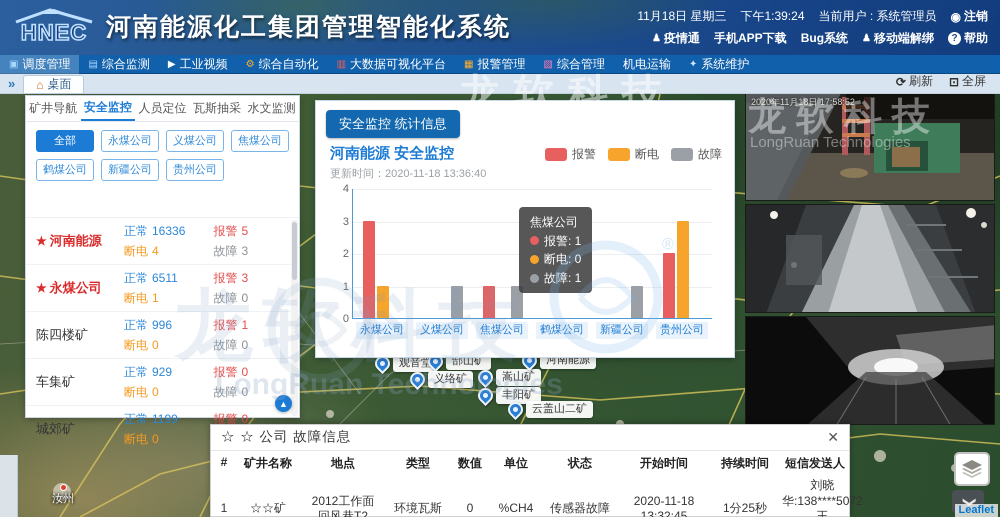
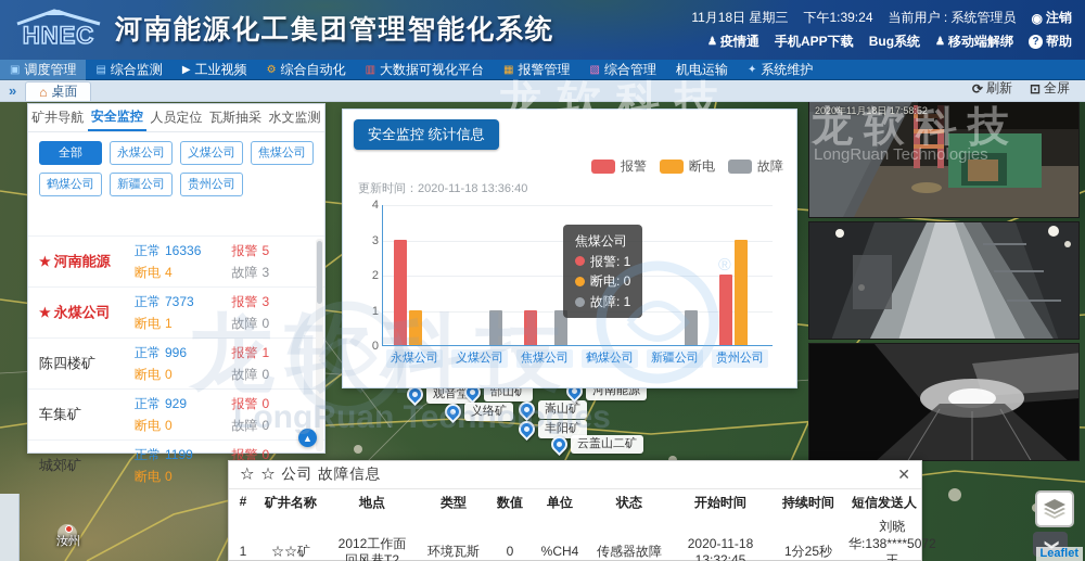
  观音堂
  郜山矿
  义络矿
  嵩山矿
  丰阳矿
  云盖山二矿
  河南能源
  汝州
  Leaflet
  HNEC
  河南能源化工集团管理智能化系统
  11月18日 星期三
  下午1:39:24
  当前用户 : 系统管理员
  ◉
  注销
  ♟
  疫情通
  手机APP下载
  Bug系统
  ♟
  移动端解绑
  ?
  帮助
  ▣
  调度管理
  ▤
  综合监测
  ▶
  工业视频
  ⚙
  综合自动化
  ▥
  大数据可视化平台
  ▦
  报警管理
  ▧
  综合管理
  机电运输
  ✦
  系统维护
  »
  ⌂
  桌面
  ⟳
  刷新
  ⊡
  全屏
  矿井导航
  安全监控
  人员定位
  瓦斯抽采
  水文监测
  全部
  永煤公司
  义煤公司
  焦煤公司
  鹤煤公司
  新疆公司
  贵州公司
  ★
  河南能源
  正常 16336
  报警 5
  断电 4
  故障 3
  ★
  永煤公司
- 正常 6511
+ 正常 7373
  报警 3
  断电 1
  故障 0
  陈四楼矿
  正常 996
  报警 1
  断电 0
  故障 0
  车集矿
  正常 929
  报警 0
  断电 0
  故障 0
  城郊矿
  正常 1199
  报警 0
  断电 0
  ▲
  安全监控 统计信息
- 河南能源 安全监控
  报警
  断电
  故障
  更新时间：2020-11-18 13:36:40
  0
  1
  2
  3
  4
  永煤公司
  义煤公司
  焦煤公司
  鹤煤公司
  新疆公司
  贵州公司
  焦煤公司
  报警: 1
  断电: 0
  故障: 1
  2020年11月18日 17:58:52
  ☆ ☆ 公司 故障信息
  ✕
  #
  矿井名称
  地点
  类型
  数值
  单位
  状态
  开始时间
  持续时间
  短信发送人
  1
  ☆☆矿
  2012工作面
  回风巷T2
  环境瓦斯
  0
  %CH4
  传感器故障
  2020-11-18
  13:32:45
  1分25秒
  刘晓华:138****5072
  龙软科技
  龙软科技
  LongRuan Technologies
  龙软科技
  LongRuan Technologies
  ®
